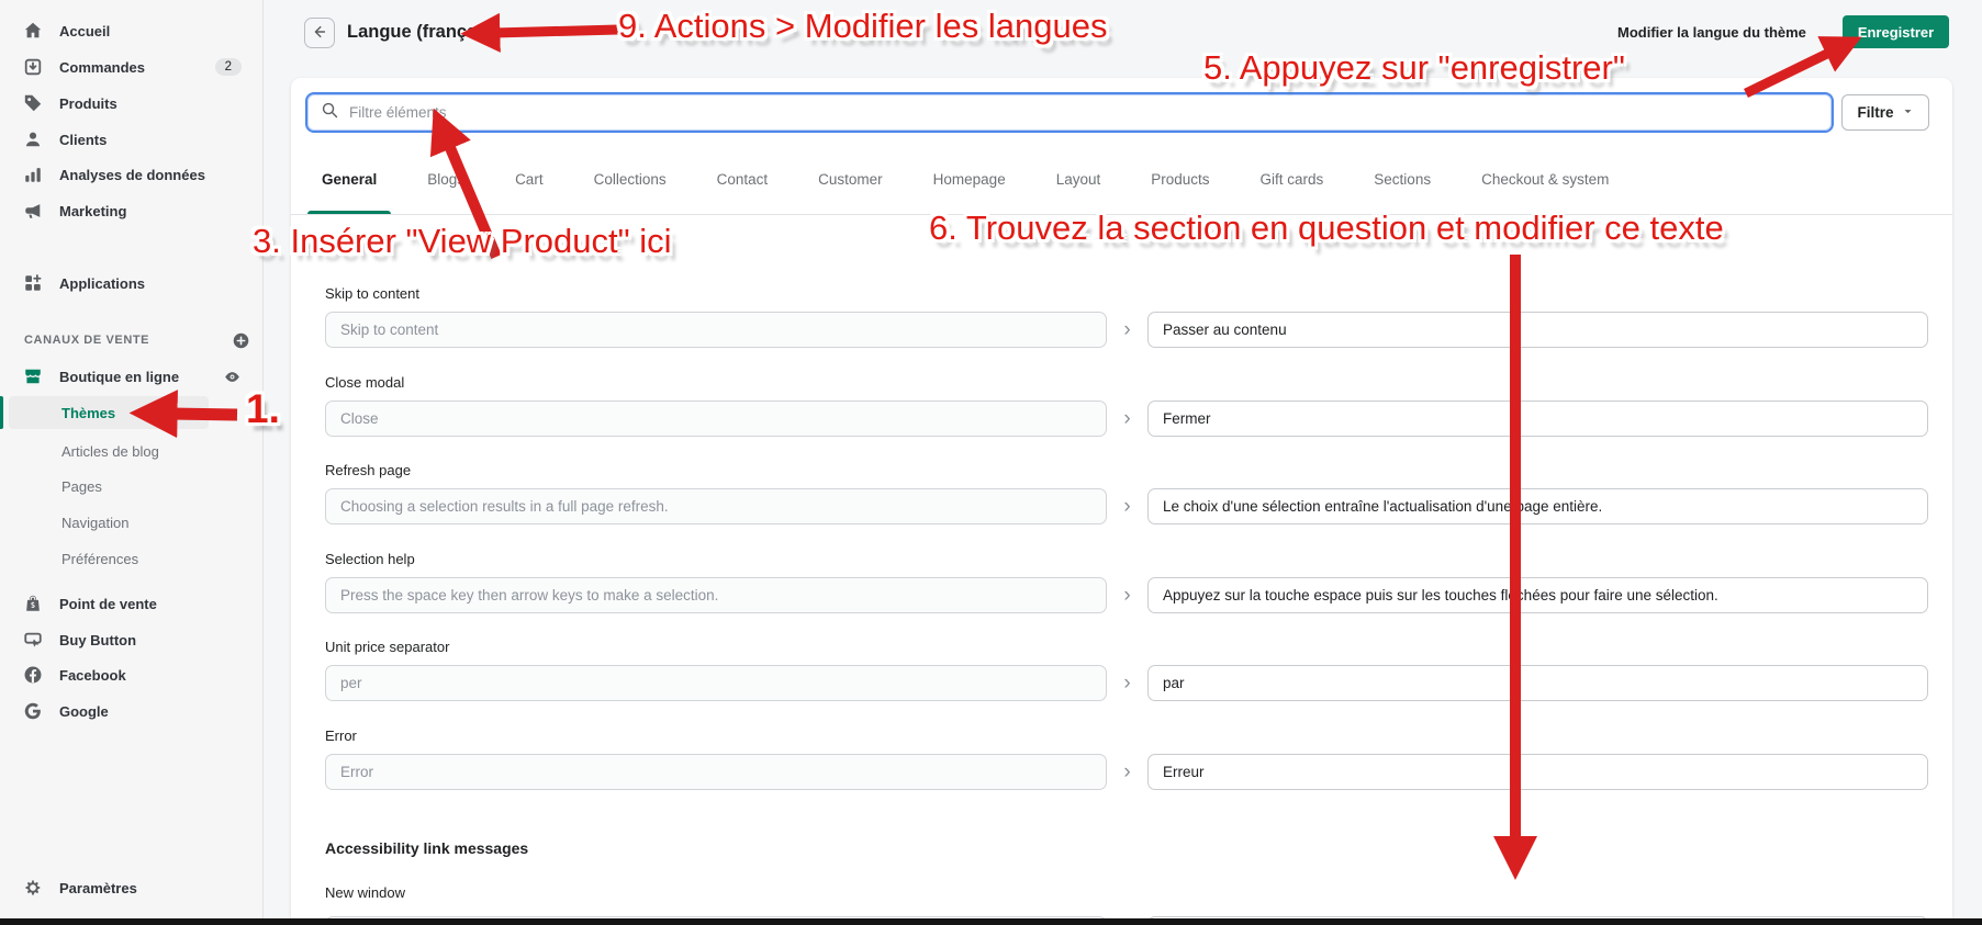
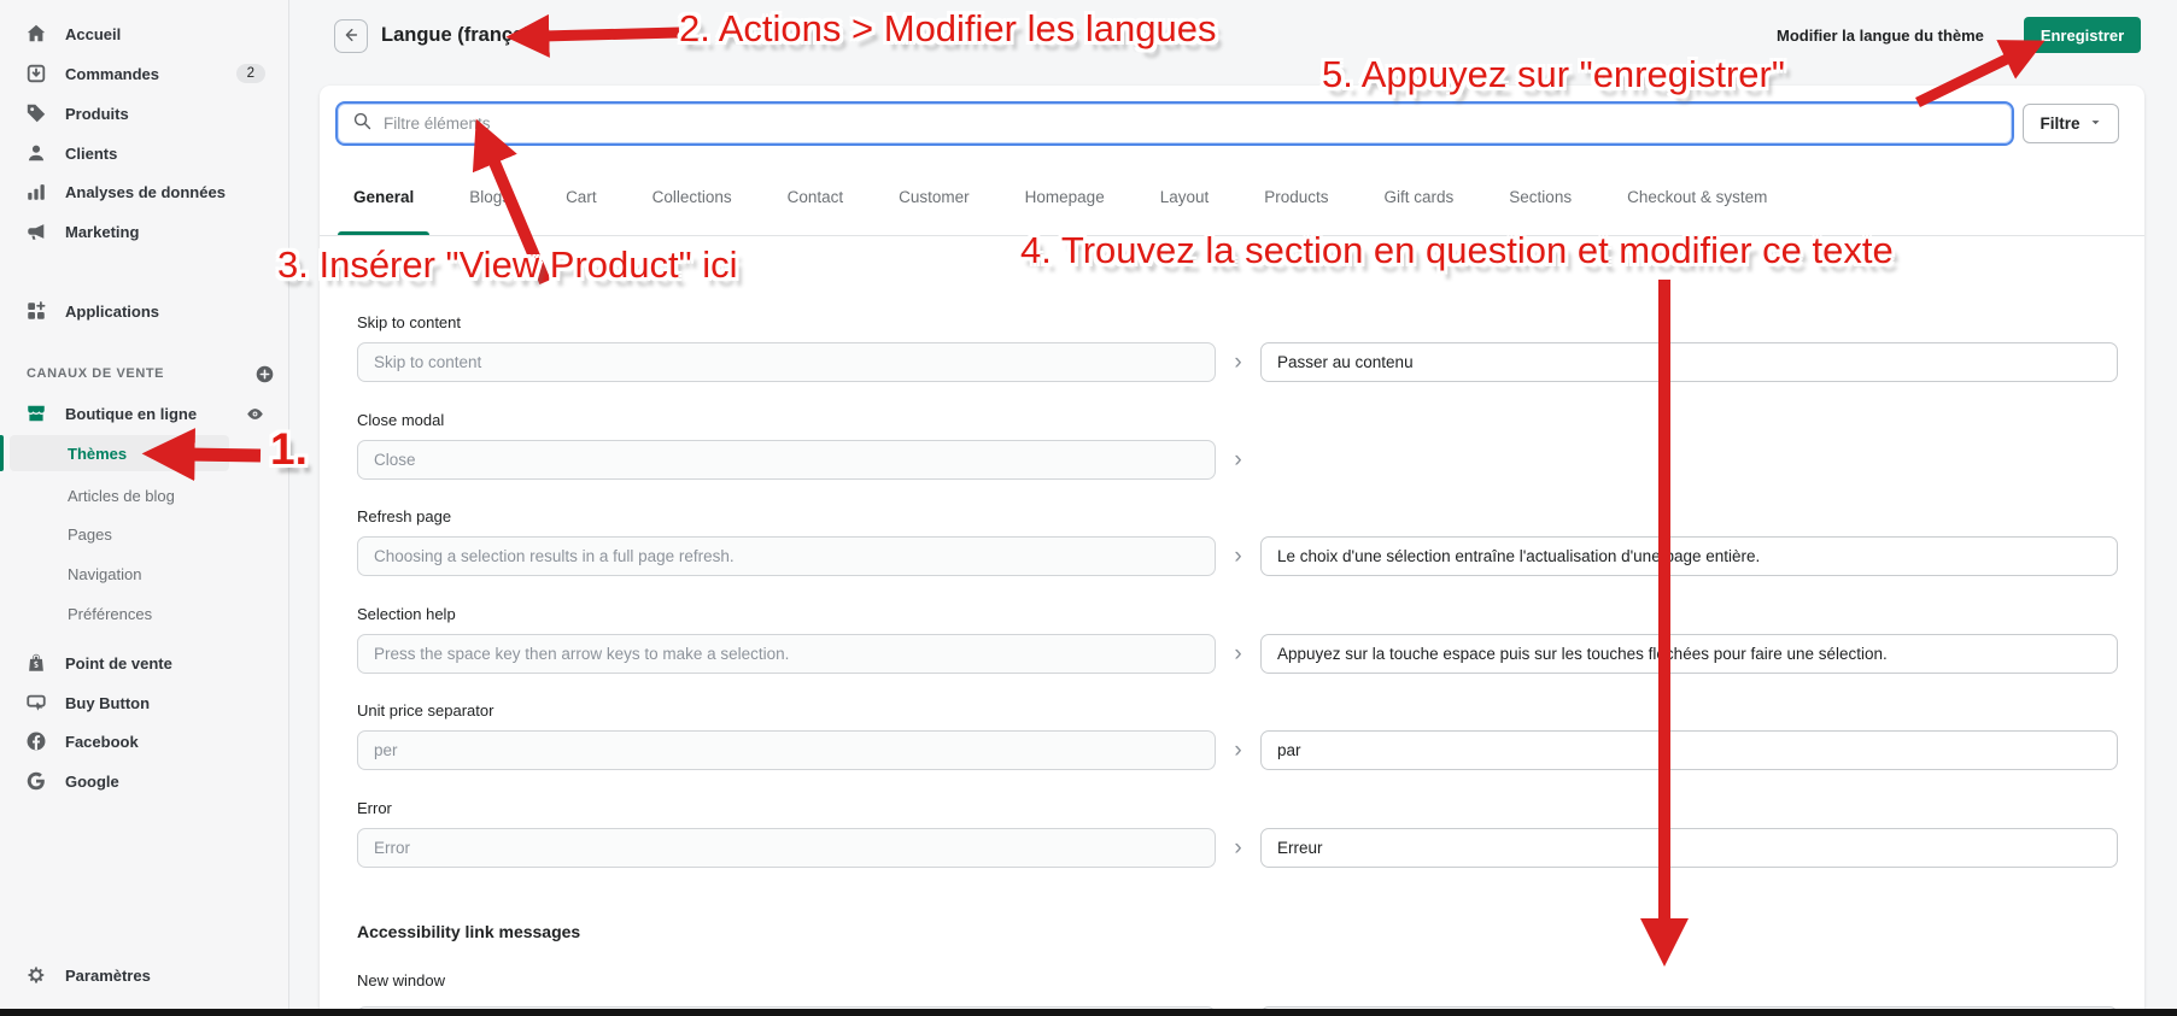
  Accueil
  Commandes
  2
  Produits
  Clients
  Analyses de données
  Marketing
  Applications
  CANAUX DE VENTE
  Boutique en ligne
  Thèmes
  Articles de blog
  Pages
  Navigation
  Préférences
  Point de vente
  Buy Button
  Facebook
  Google
  Paramètres
  Langue (français
  Modifier la langue du thème
  Enregistrer
  Filtre éléments
  Filtre
  General
  Blog
  Cart
  Collections
  Contact
  Customer
  Homepage
  Layout
  Products
  Gift cards
  Sections
  Checkout & system
  Skip to content
  Skip to content
  ›
  Passer au contenu
  Close modal
  Close
  ›
- Fermer
  Refresh page
  Choosing a selection results in a full page refresh.
  ›
  Le choix d'une sélection entraîne l'actualisation d'une age entière.
  Selection help
  Press the space key then arrow keys to make a selection.
  ›
  Appuyez sur la touche espace puis sur les touches flhées pour faire une sélection.
  Unit price separator
  per
  ›
  par
  Error
  Error
  ›
  Erreur
  Accessibility link messages
  New window
  1.
- 9. Actions > Modifier les langues
+ 2. Actions > Modifier les langues
  3. Insérer "View Product" ici
- 6. Trouvez la section en question et modifier ce texte
+ 4. Trouvez la section en question et modifier ce texte
  5. Appuyez sur "enregistrer"
